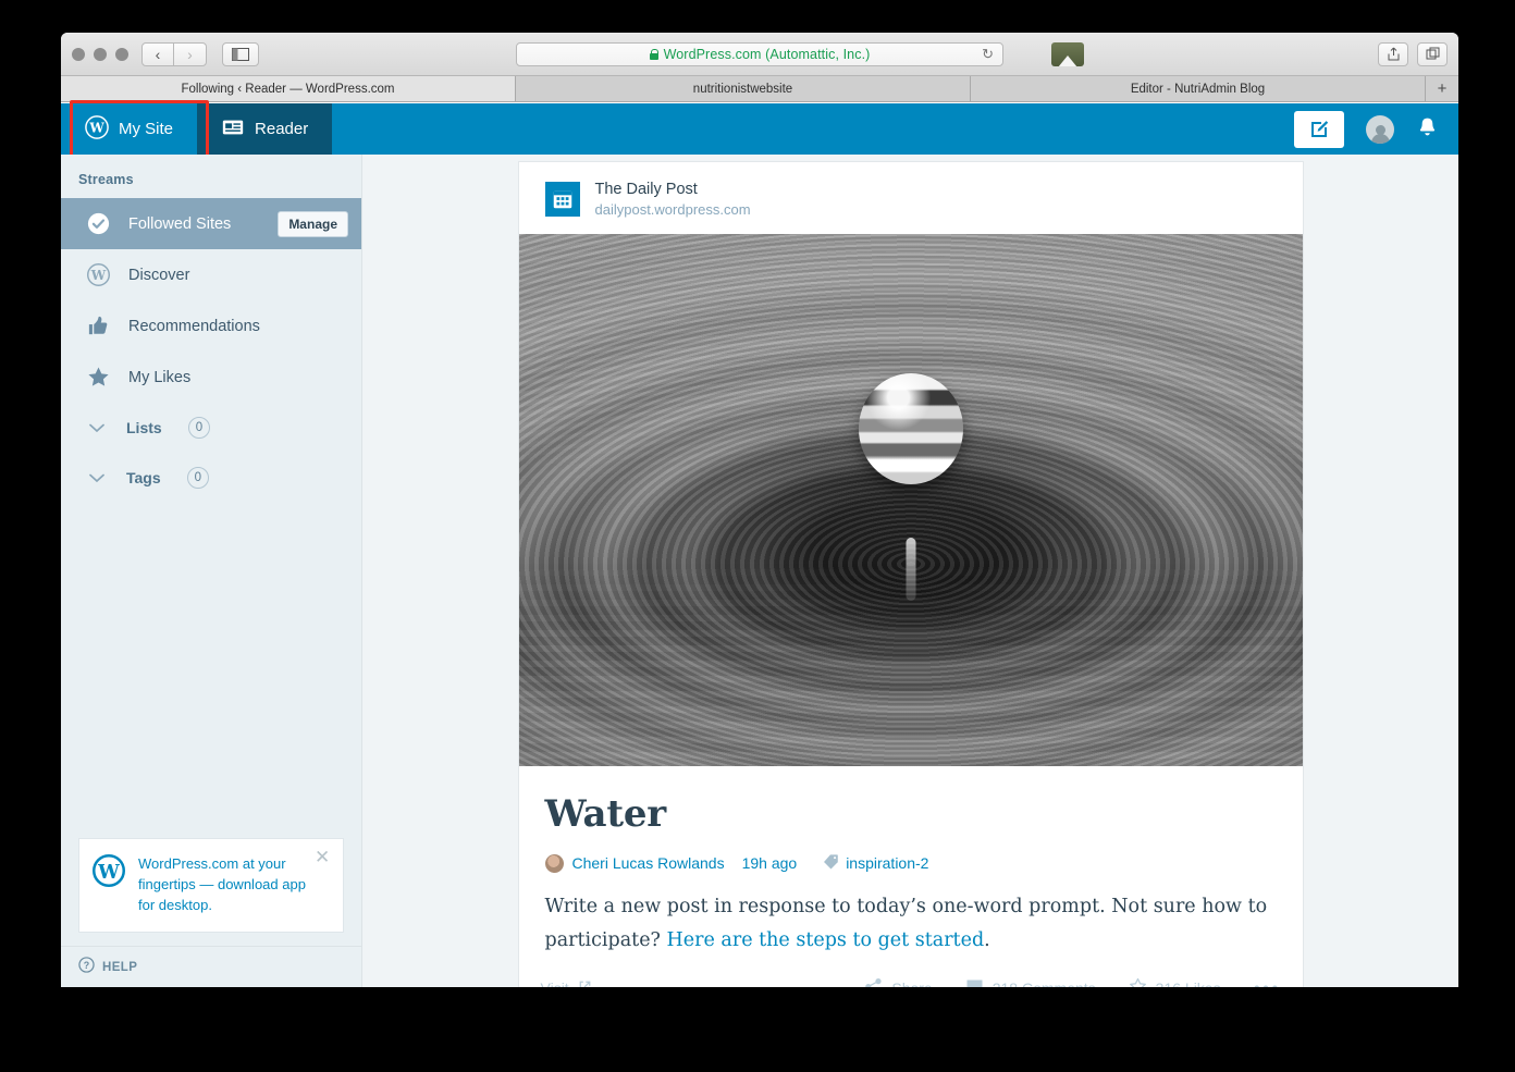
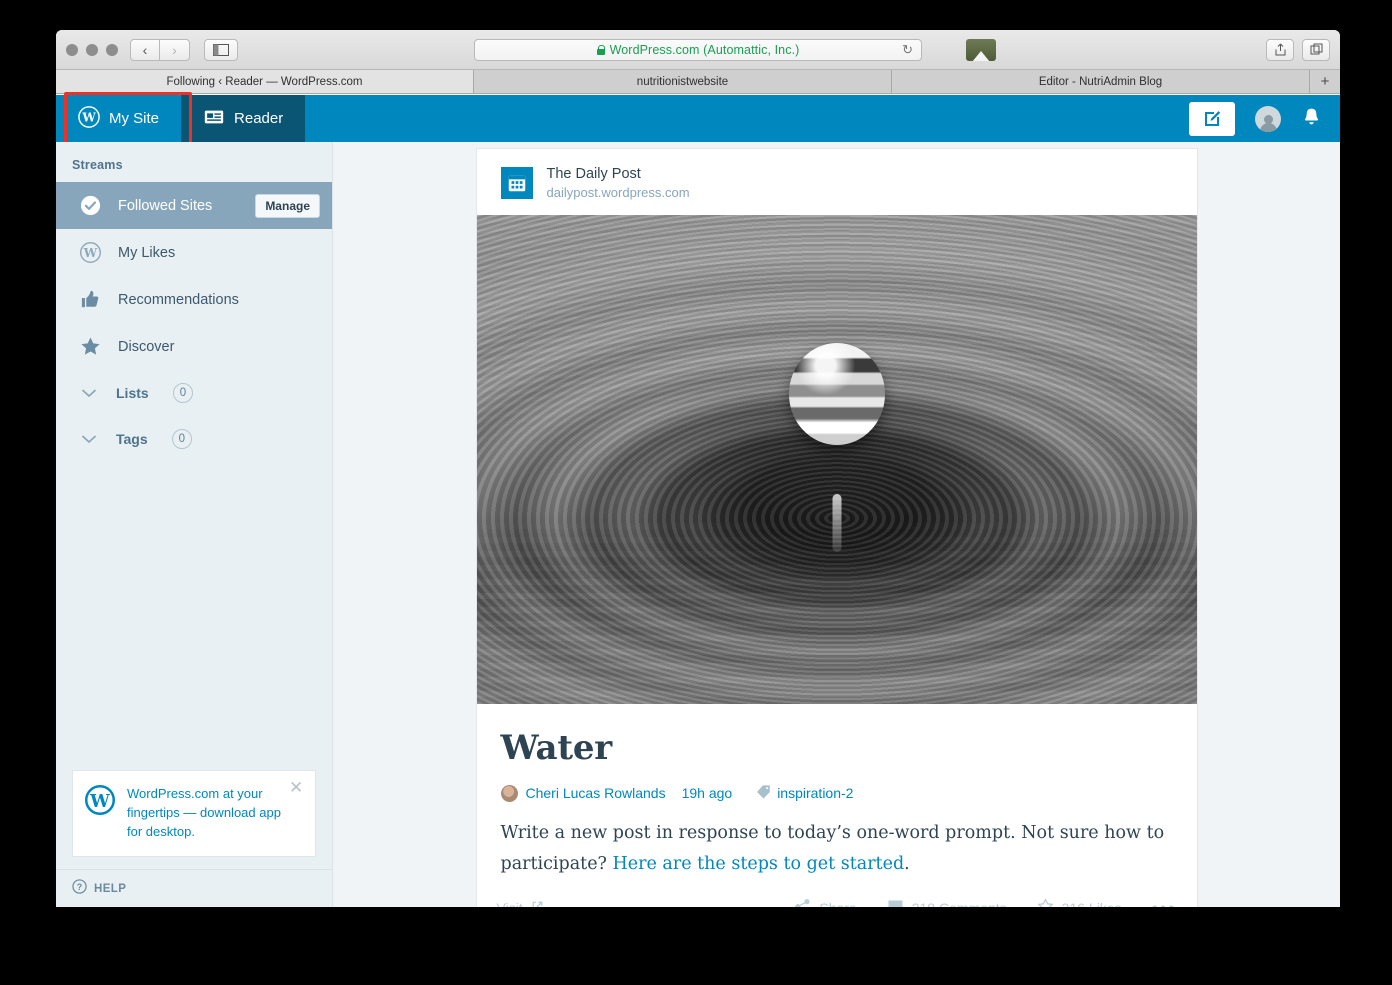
  ‹
  ›
  WordPress.com (Automattic, Inc.)
  ↻
  Following ‹ Reader — WordPress.com
  nutritionistwebsite
  Editor - NutriAdmin Blog
  +
  W
  My Site
  Reader
  Streams
  Followed Sites
  Manage
  W
- Discover
+ My Likes
  Recommendations
- My Likes
+ Discover
  Lists
  0
  Tags
  0
  W
  WordPress.com at your fingertips — download app for desktop.
  ✕
  ?
  HELP
  The Daily Post
  dailypost.wordpress.com
  Water
  Cheri Lucas Rowlands
  19h ago
  inspiration-2
  Write a new post in response to today’s one-word prompt. Not sure how to participate? Here are the steps to get started.
